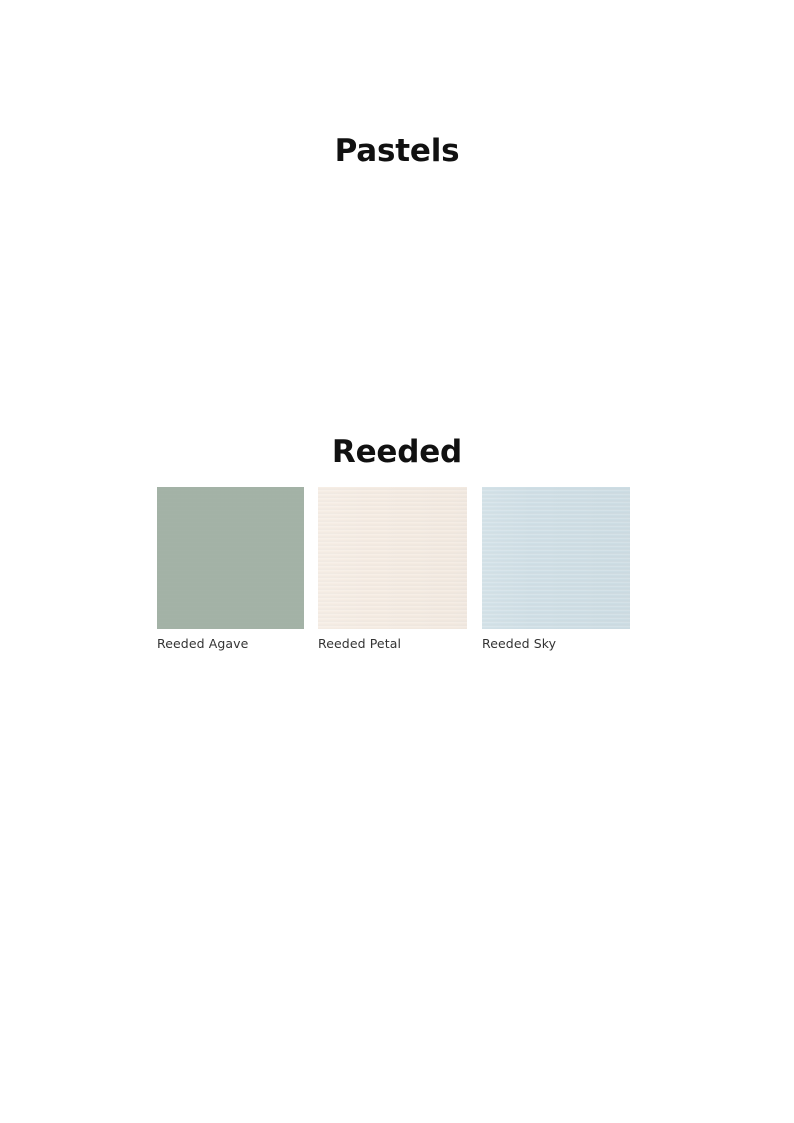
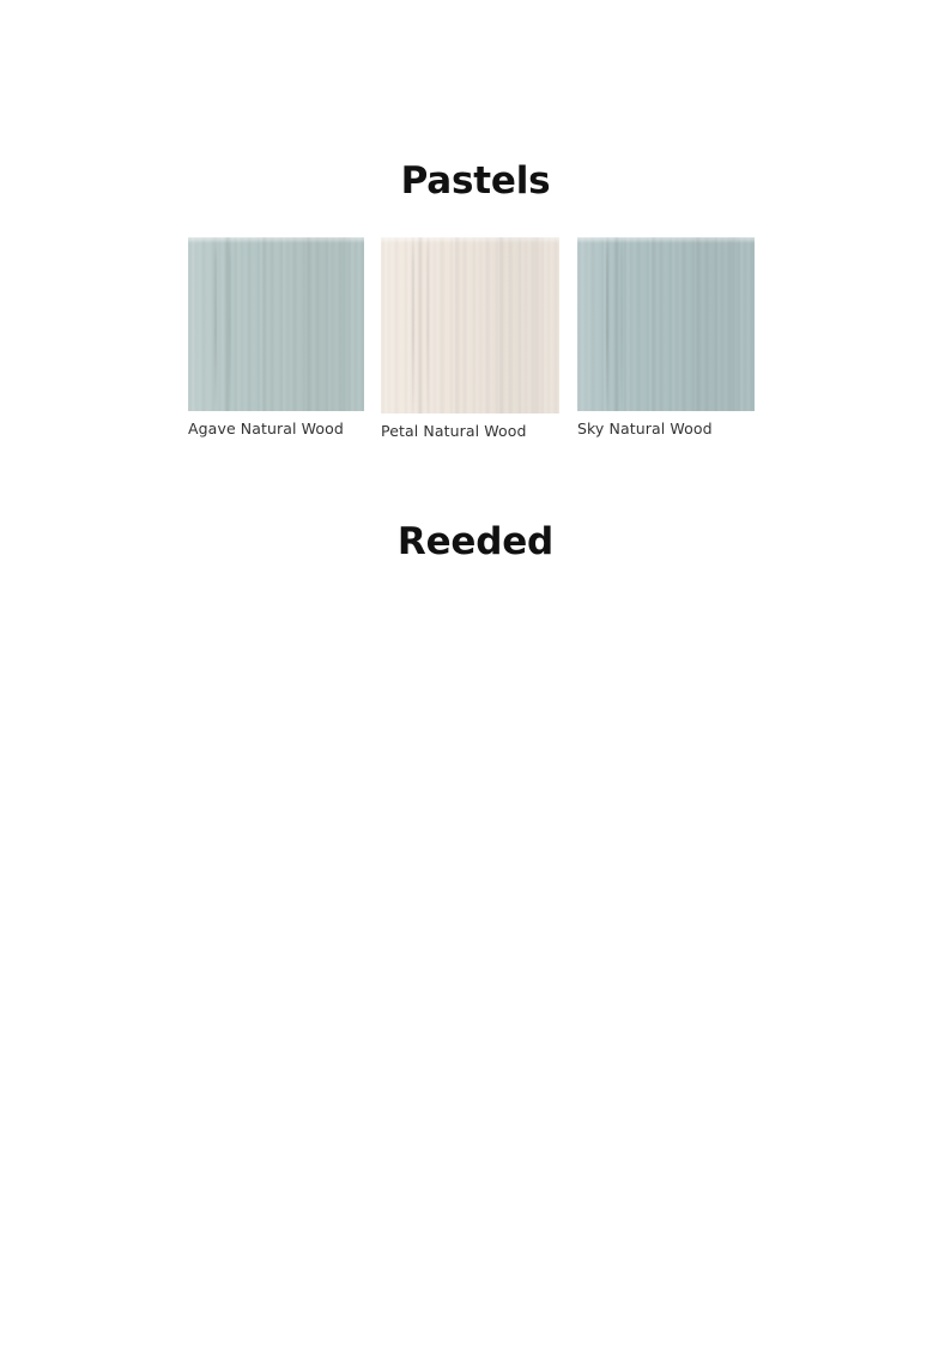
  Pastels
+ Agave Natural Wood
+ Petal Natural Wood
+ Sky Natural Wood
  Reeded
- Reeded Agave
- Reeded Petal
- Reeded Sky
